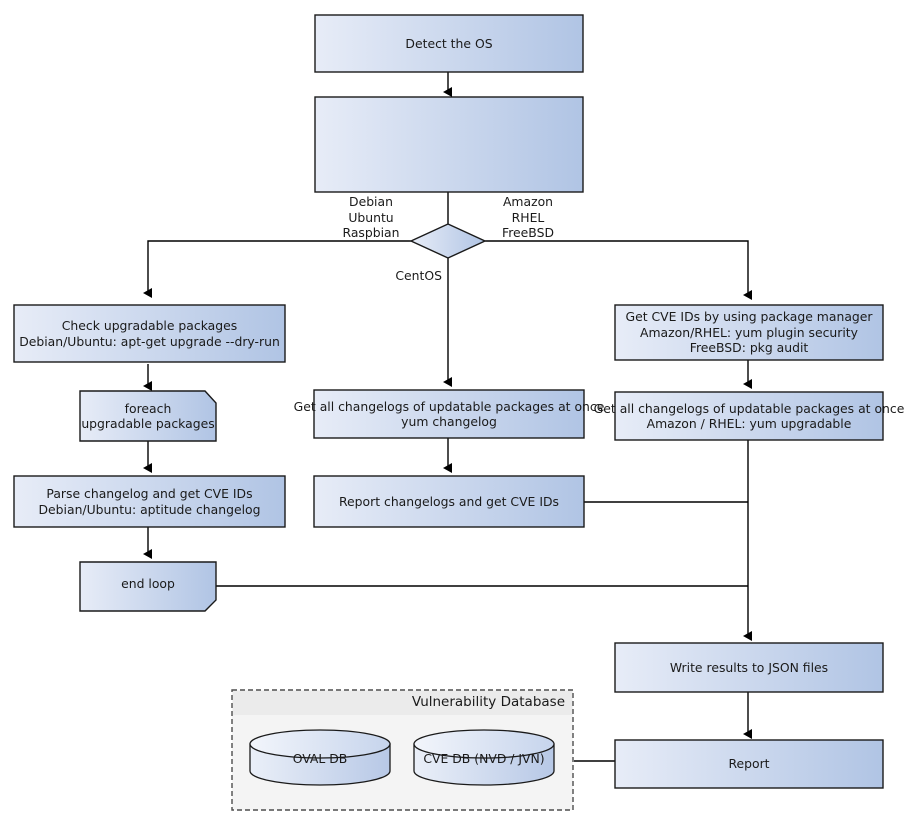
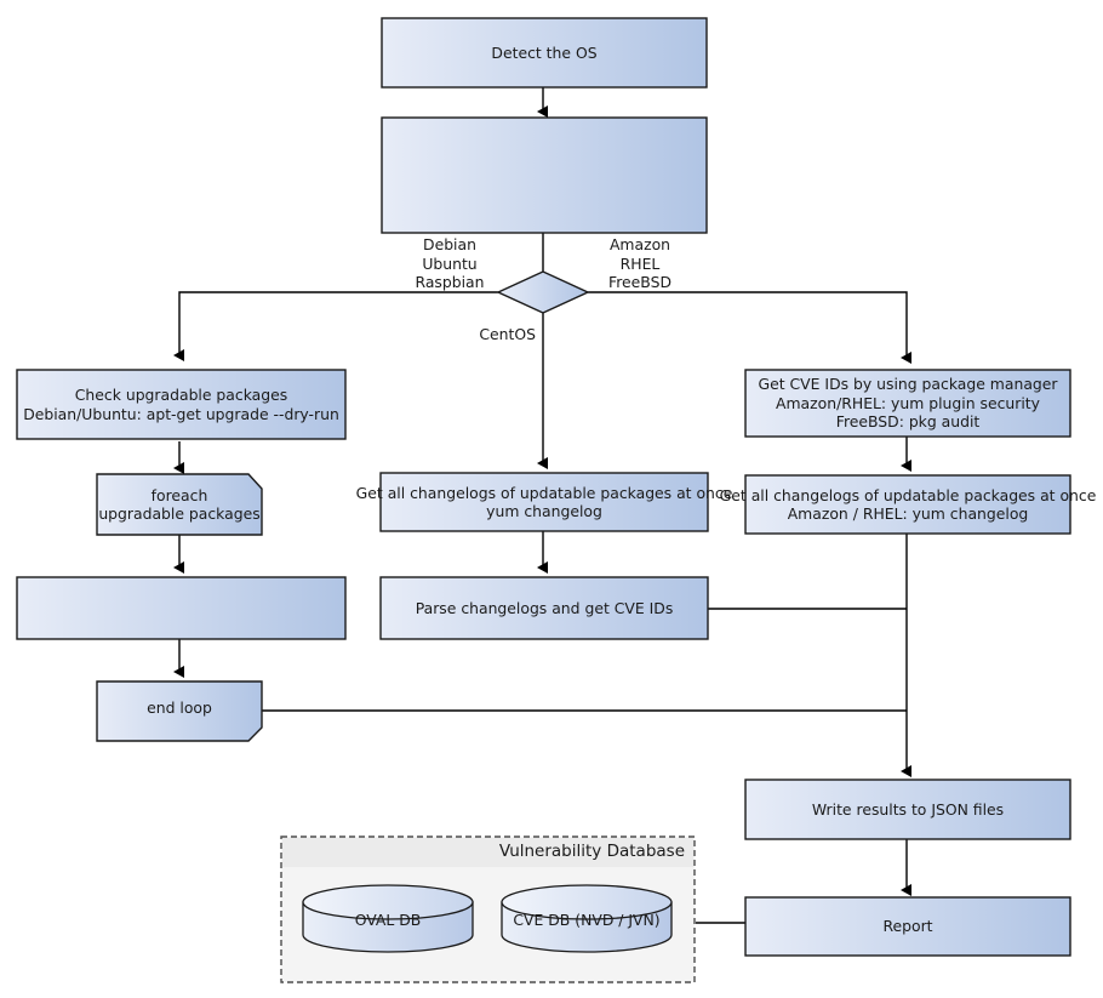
  Detect the OS
  Debian
  Ubuntu
  Raspbian
  Amazon
  RHEL
  FreeBSD
  CentOS
  Check upgradable packages
  Debian/Ubuntu: apt-get upgrade --dry-run
  foreach
  upgradable packages
- Parse changelog and get CVE IDs
- Debian/Ubuntu: aptitude changelog
  end loop
  Get all changelogs of updatable packages at once
  yum changelog
- Report changelogs and get CVE IDs
+ Parse changelogs and get CVE IDs
  Get CVE IDs by using package manager
  Amazon/RHEL: yum plugin security
  FreeBSD: pkg audit
  Get all changelogs of updatable packages at once
- Amazon / RHEL: yum upgradable
+ Amazon / RHEL: yum changelog
  Write results to JSON files
  Report
  Vulnerability Database
  OVAL DB
  CVE DB (NVD / JVN)
